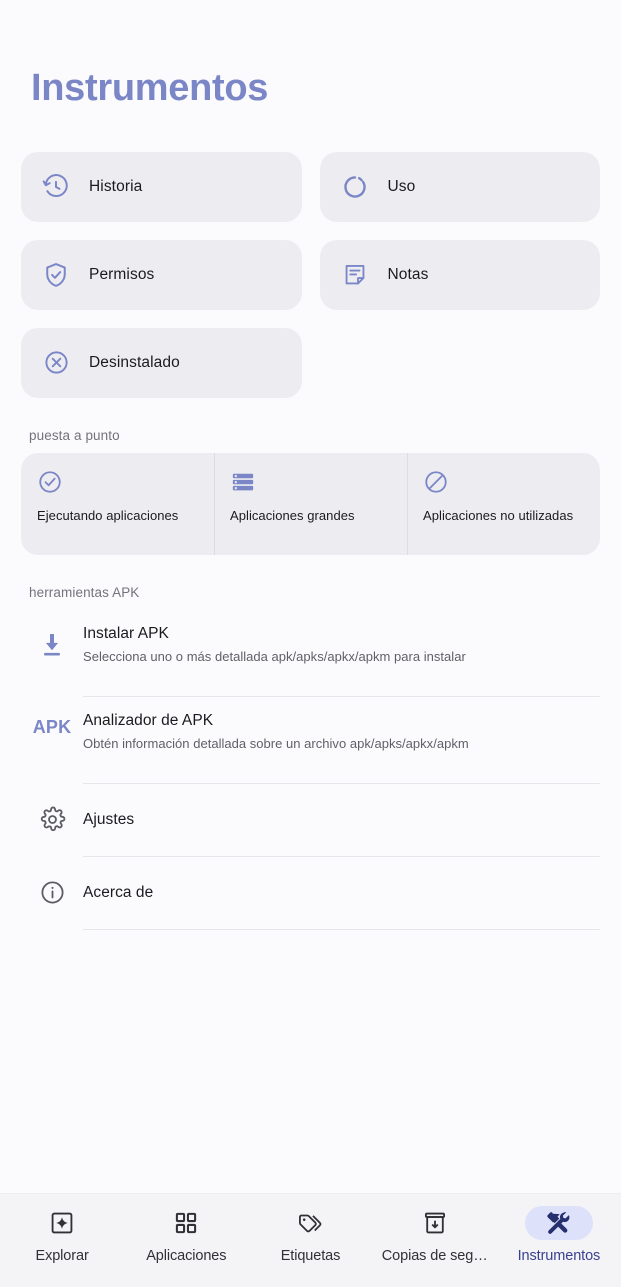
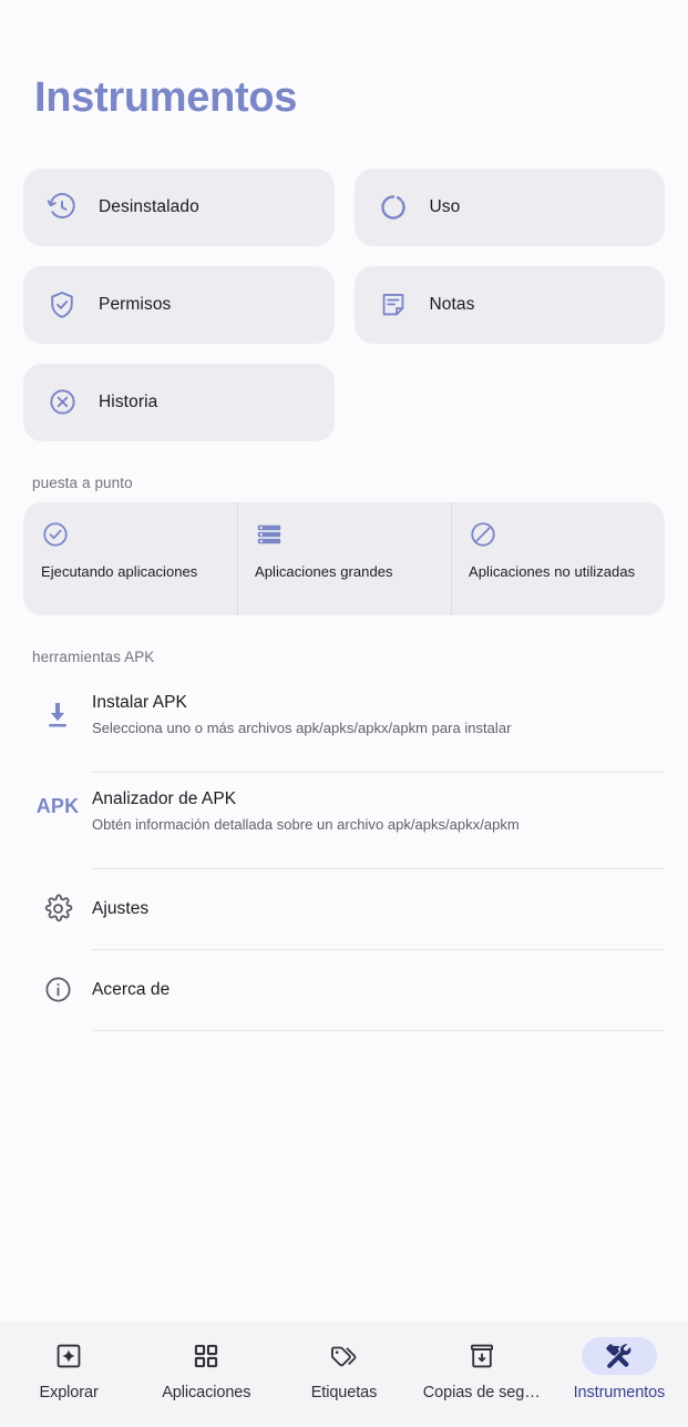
  Instrumentos
- Historia
+ Desinstalado
  Uso
  Permisos
  Notas
- Desinstalado
+ Historia
  puesta a punto
  Ejecutando aplicaciones
  Aplicaciones grandes
  Aplicaciones no utilizadas
  herramientas APK
  Instalar APK
- Selecciona uno o más detallada apk/apks/apkx/apkm para instalar
+ Selecciona uno o más archivos apk/apks/apkx/apkm para instalar
  APK
  Analizador de APK
  Obtén información detallada sobre un archivo apk/apks/apkx/apkm
  Ajustes
  Acerca de
  Explorar
  Aplicaciones
  Etiquetas
  Copias de seg…
  Instrumentos
